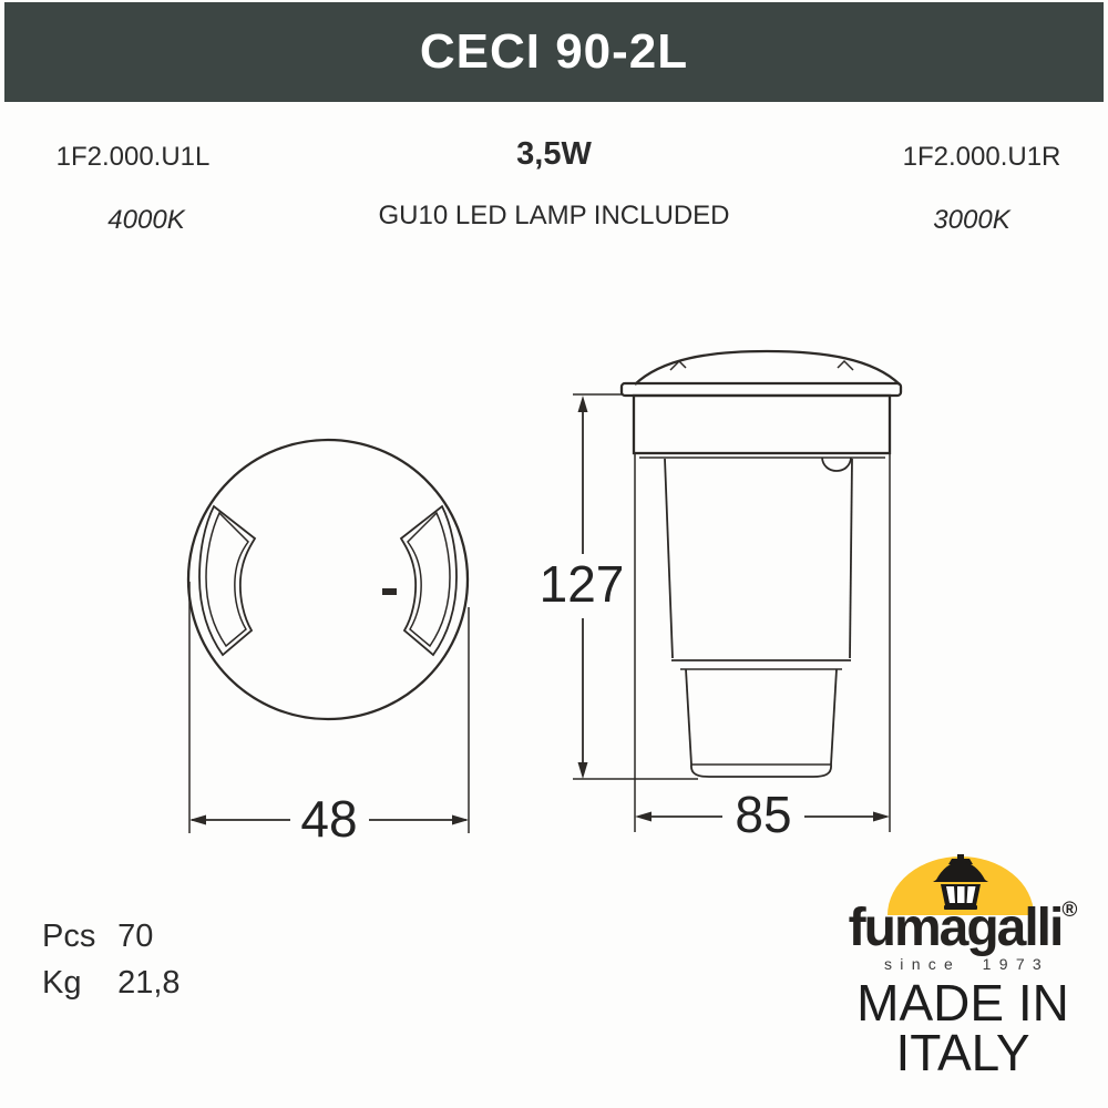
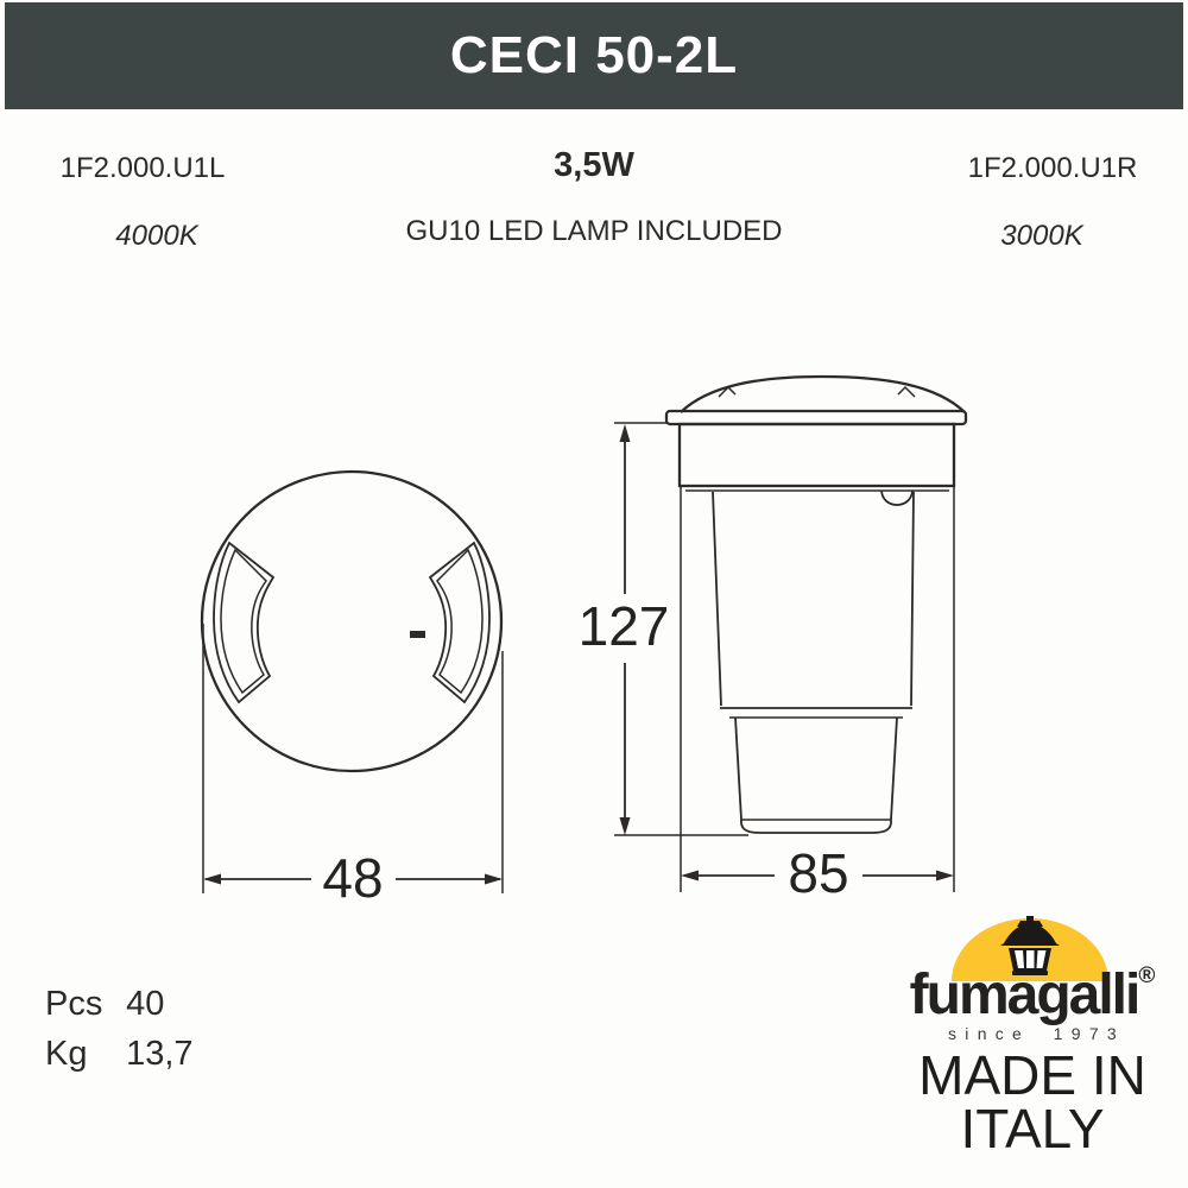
- CECI 90-2L
+ CECI 50-2L
  1F2.000.U1L
  4000K
  3,5W
  GU10 LED LAMP INCLUDED
  1F2.000.U1R
  3000K
  48
  127
  85
- Pcs 70
+ Pcs 40
- Kg 21,8
+ Kg 13,7
  fumagalli®
  since 1973
  MADE IN
  ITALY
